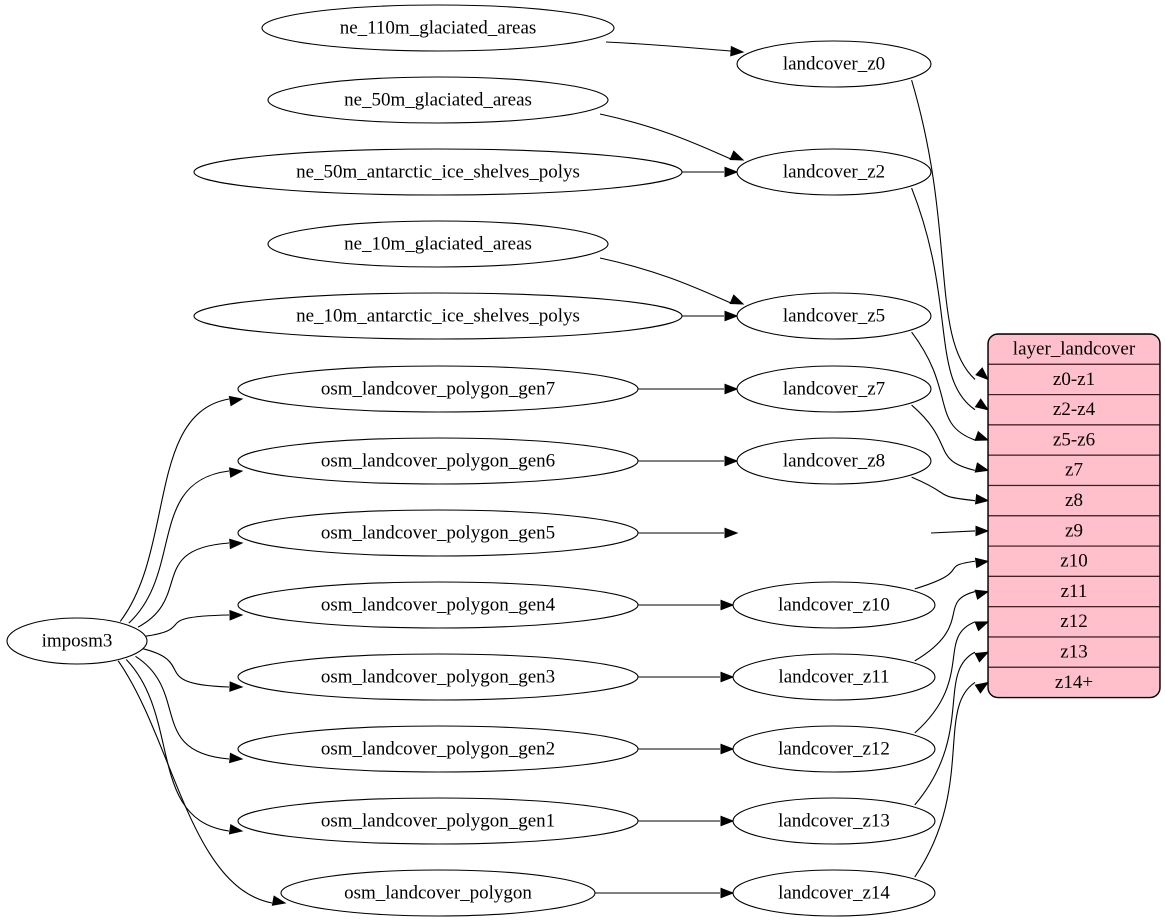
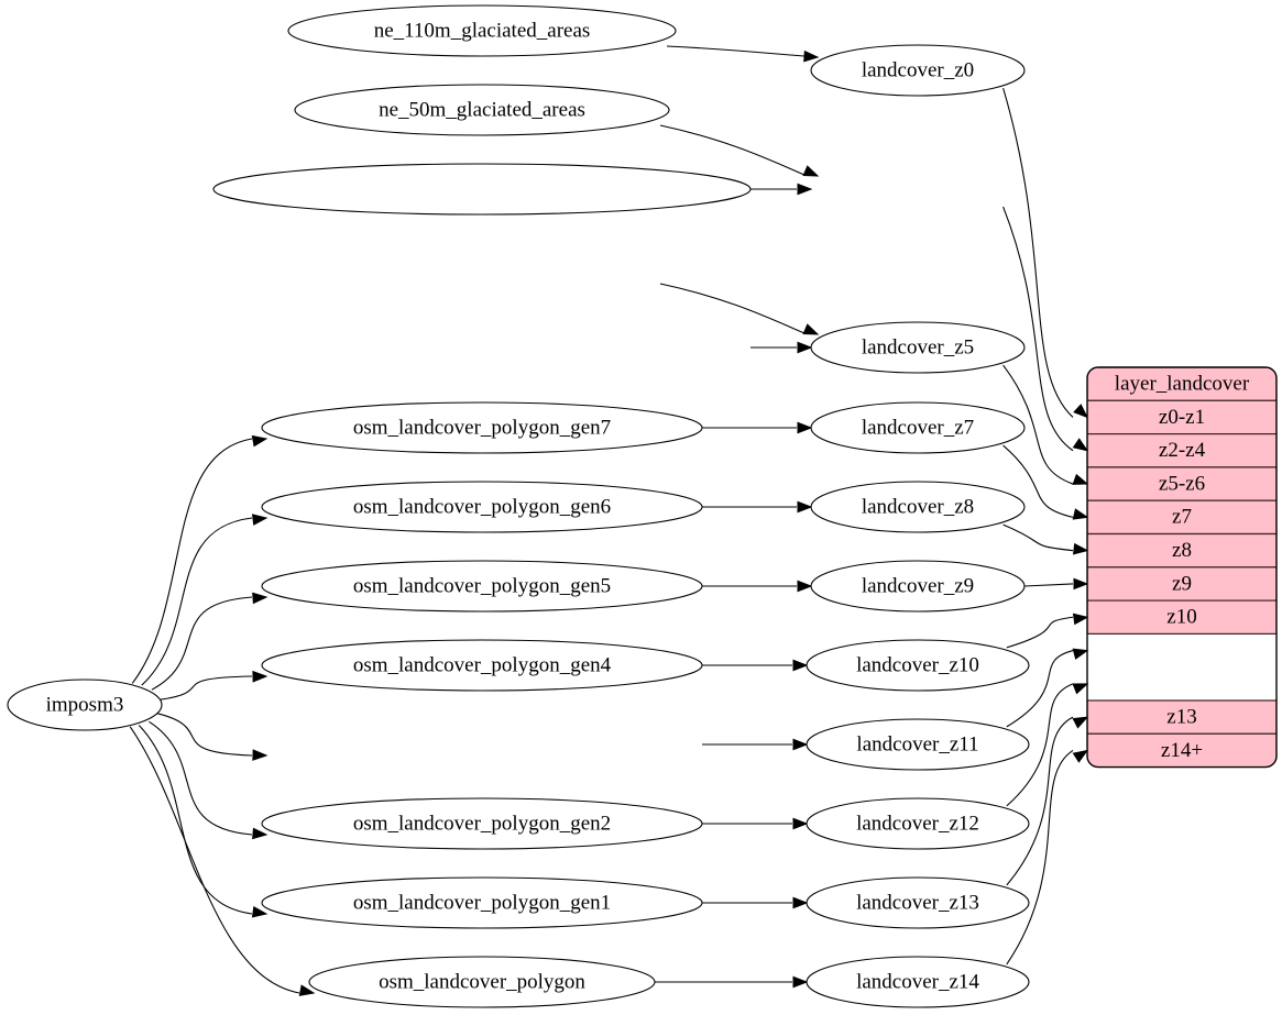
  imposm3
  ne_110m_glaciated_areas
  ne_50m_glaciated_areas
- ne_50m_antarctic_ice_shelves_polys
- ne_10m_glaciated_areas
- ne_10m_antarctic_ice_shelves_polys
  osm_landcover_polygon_gen7
  osm_landcover_polygon_gen6
  osm_landcover_polygon_gen5
  osm_landcover_polygon_gen4
- osm_landcover_polygon_gen3
  osm_landcover_polygon_gen2
  osm_landcover_polygon_gen1
  osm_landcover_polygon
  landcover_z0
- landcover_z2
  landcover_z5
  landcover_z7
  landcover_z8
+ landcover_z9
  landcover_z10
  landcover_z11
  landcover_z12
  landcover_z13
  landcover_z14
  layer_landcover
  z0-z1
  z2-z4
  z5-z6
  z7
  z8
  z9
  z10
- z11
- z12
  z13
  z14+
